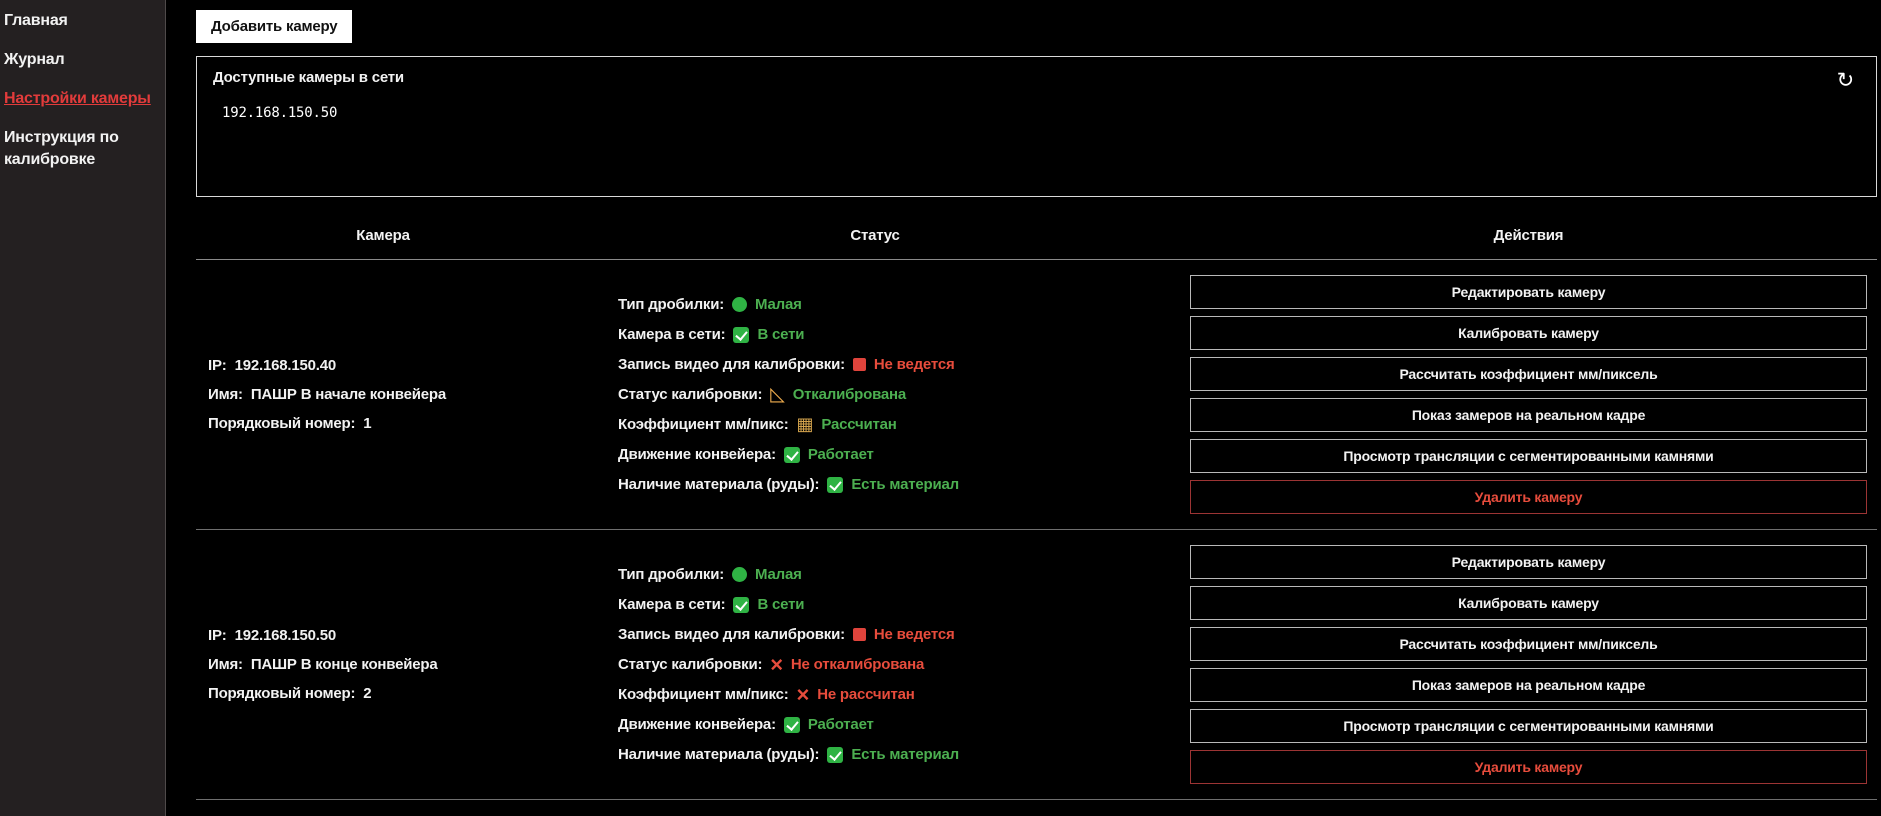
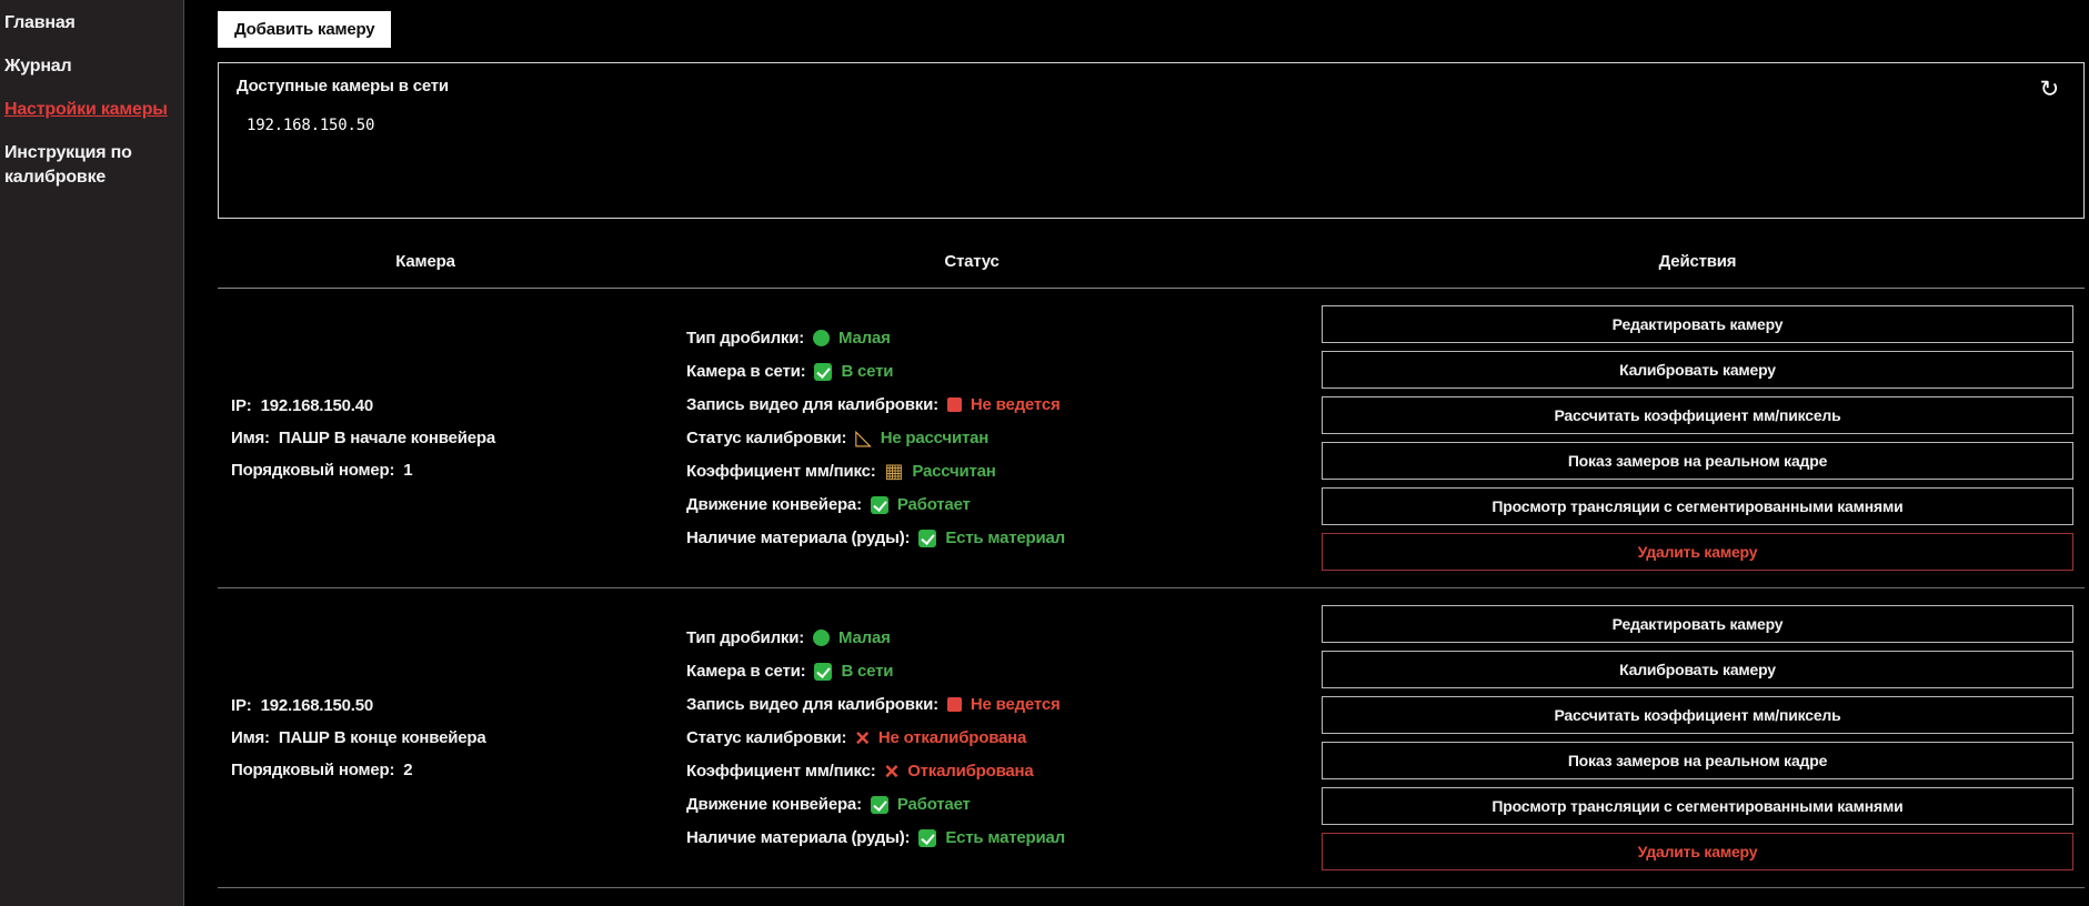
  Главная
  Журнал
  Настройки камеры
  Инструкция по калибровке
  Добавить камеру
  Доступные камеры в сети
  ↻
  192.168.150.50
  Камера
  Статус
  Действия
  IP: 192.168.150.40
  Имя: ПАШР В начале конвейера
  Порядковый номер: 1
  Тип дробилки:
  Малая
  Камера в сети:
  В сети
  Запись видео для калибровки:
  Не ведется
  Статус калибровки:
  ◺
- Откалибрована
+ Не рассчитан
  Коэффициент мм/пикс:
  ▦
  Рассчитан
  Движение конвейера:
  Работает
  Наличие материала (руды):
  Есть материал
  Редактировать камеру
  Калибровать камеру
  Рассчитать коэффициент мм/пиксель
  Показ замеров на реальном кадре
  Просмотр трансляции с сегментированными камнями
  Удалить камеру
  IP: 192.168.150.50
  Имя: ПАШР В конце конвейера
  Порядковый номер: 2
  Тип дробилки:
  Малая
  Камера в сети:
  В сети
  Запись видео для калибровки:
  Не ведется
  Статус калибровки:
  ×
  Не откалибрована
  Коэффициент мм/пикс:
  ×
- Не рассчитан
+ Откалибрована
  Движение конвейера:
  Работает
  Наличие материала (руды):
  Есть материал
  Редактировать камеру
  Калибровать камеру
  Рассчитать коэффициент мм/пиксель
  Показ замеров на реальном кадре
  Просмотр трансляции с сегментированными камнями
  Удалить камеру
